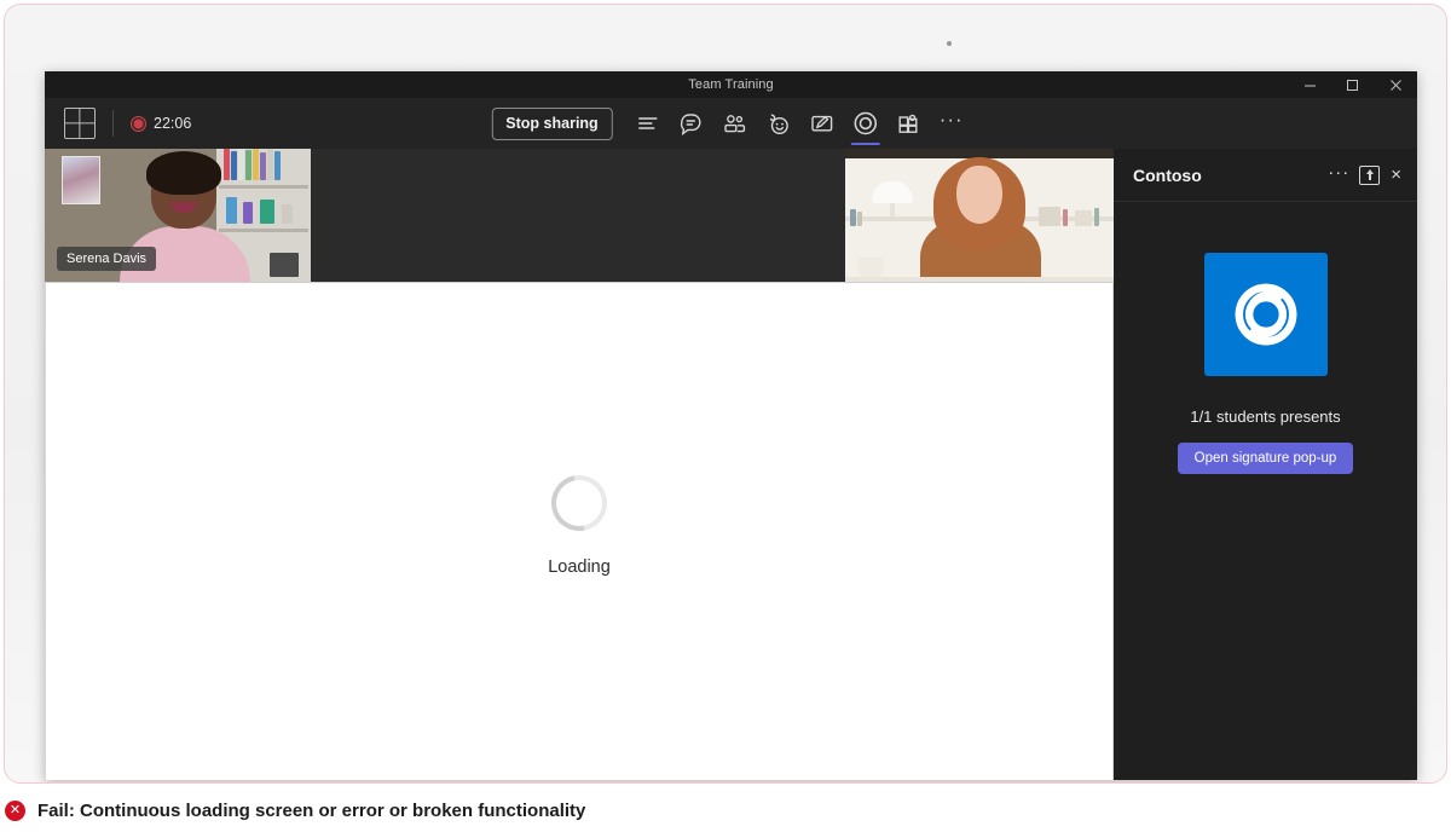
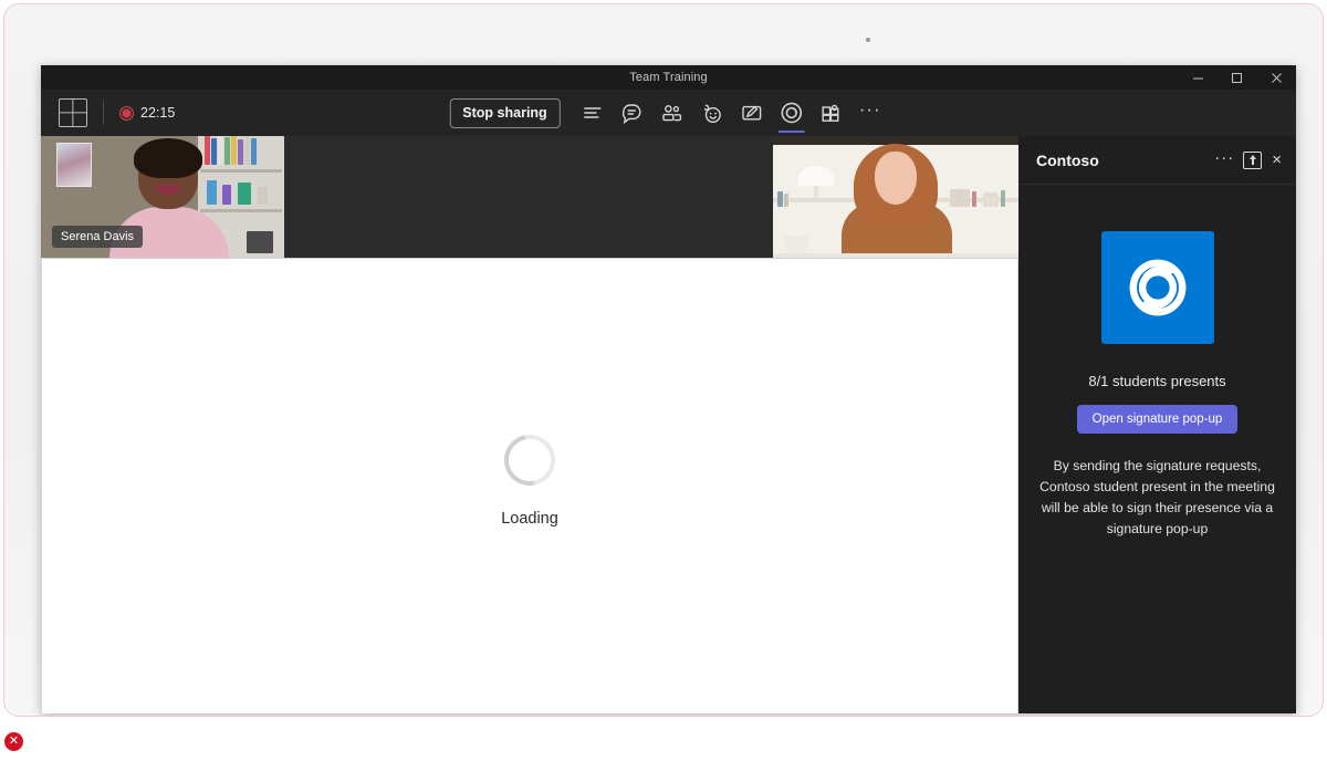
  Team Training
- 22:06
+ 22:15
  Stop sharing
  ···
  Serena Davis
  Loading
  Contoso
  ···
  ×
- 1/1 students presents
+ 8/1 students presents
  Open signature pop-up
+ By sending the signature requests, Contoso student present in the meeting will be able to sign their presence via a signature pop-up
  ✕
- Fail: Continuous loading screen or error or broken functionality
